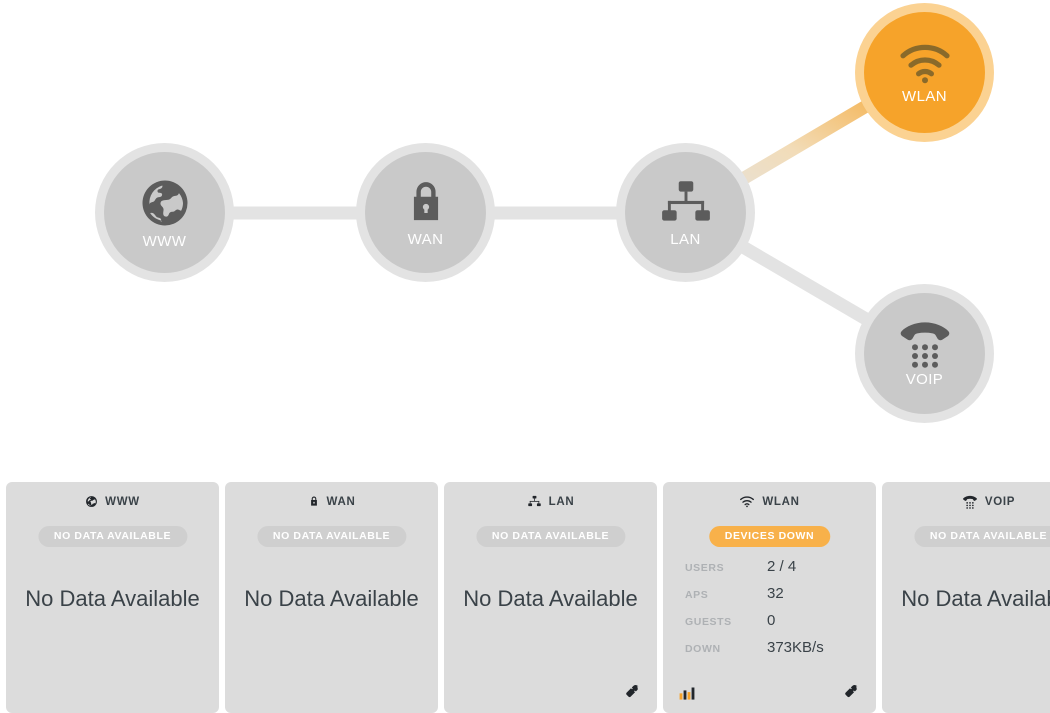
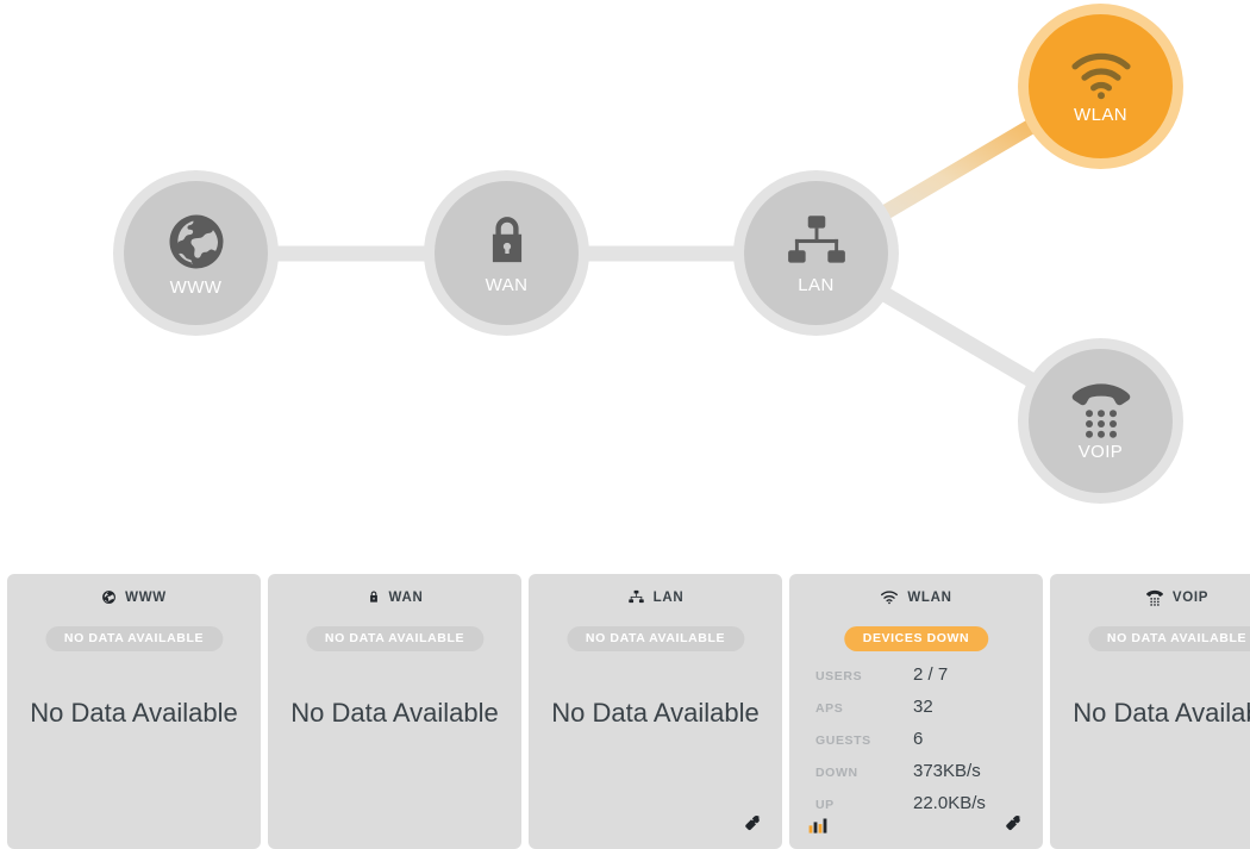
  WWW
  WAN
  LAN
  WLAN
  VOIP
  WWW
  NO DATA AVAILABLE
  No Data Available
  WAN
  NO DATA AVAILABLE
  No Data Available
  LAN
  NO DATA AVAILABLE
  No Data Available
  WLAN
  DEVICES DOWN
  USERS
- 2 / 4
+ 2 / 7
  APS
  32
  GUESTS
- 0
+ 6
  DOWN
  373KB/s
+ UP
+ 22.0KB/s
  VOIP
  NO DATA AVAILABLE
  No Data Availa
